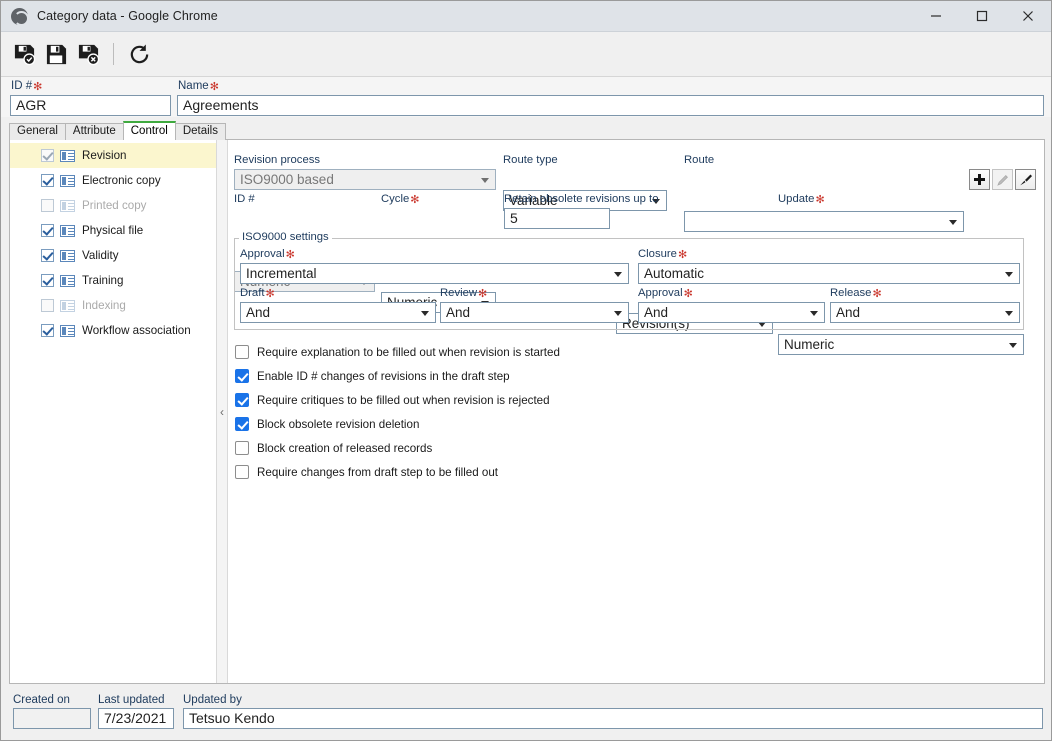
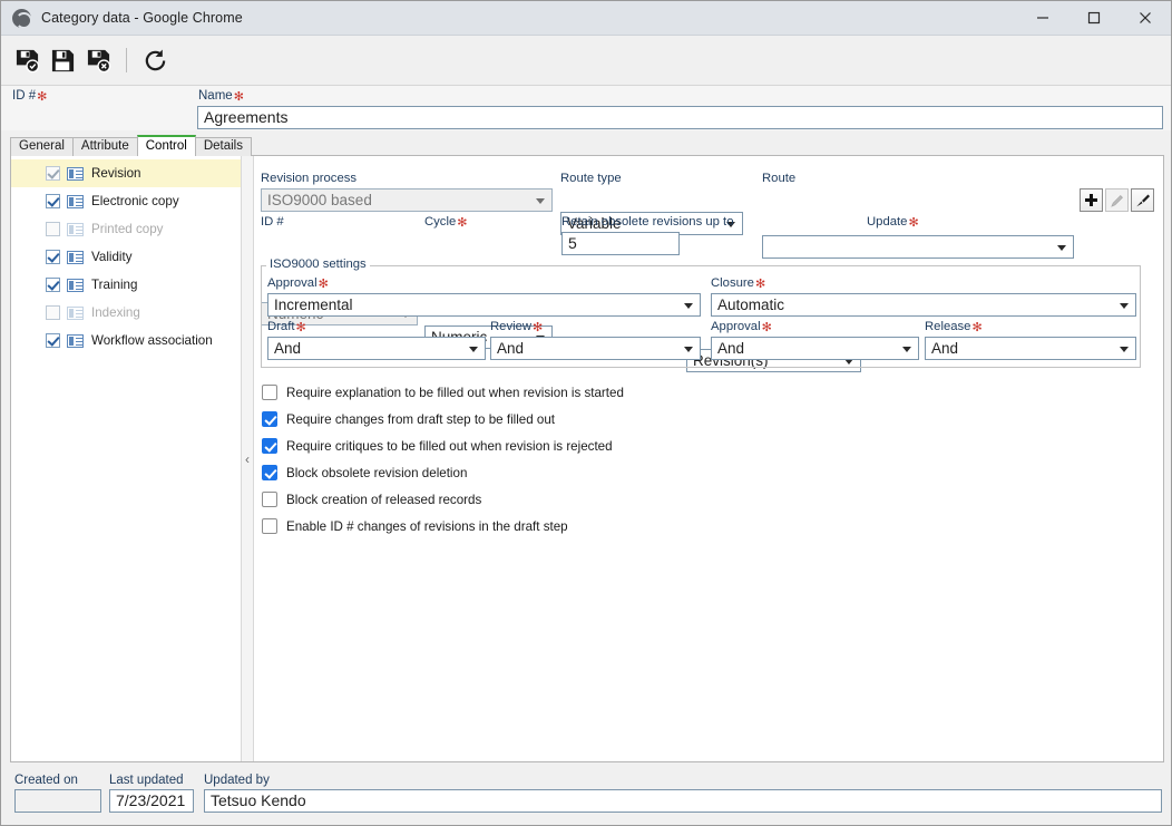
  Category data - Google Chrome
  ID #✻
- AGR
  Name✻
  Agreements
  General
  Attribute
  Control
  Details
  Revision
  Electronic copy
  Printed copy
- Physical file
  Validity
  Training
  Indexing
  Workflow association
  ‹
  Revision process
  ISO9000 based
  Route type
  Variable
  Route
  ID #
  Cycle✻
  Retain obsolete revisions up to
  5
  Revision(s)
  Update✻
- Numeric
  ISO9000 settings
  Approval✻
  Incremental
  Closure✻
  Automatic
  Draft✻
  And
  Review✻
  And
  Approval✻
  And
  Release✻
  And
  Require explanation to be filled out when revision is started
- Enable ID # changes of revisions in the draft step
+ Require changes from draft step to be filled out
  Require critiques to be filled out when revision is rejected
  Block obsolete revision deletion
  Block creation of released records
- Require changes from draft step to be filled out
+ Enable ID # changes of revisions in the draft step
  Created on
  Last updated
  7/23/2021
  Updated by
  Tetsuo Kendo
